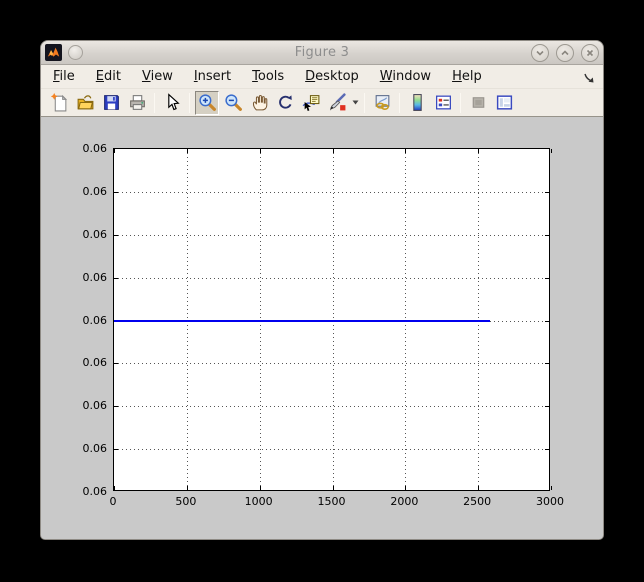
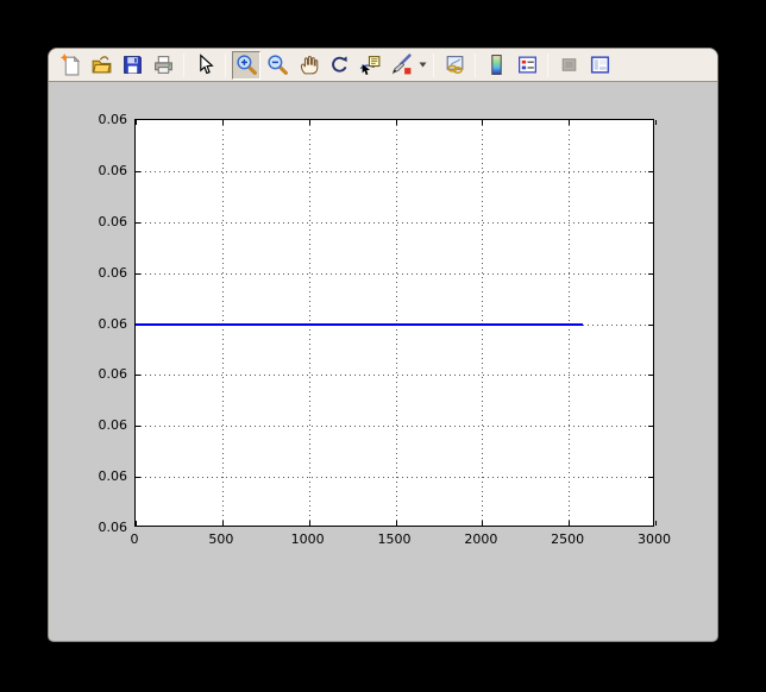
- Figure 3
- File
- Edit
- View
- Insert
- Tools
- Desktop
- Window
- Help
  0.06
  0.06
  0.06
  0.06
  0.06
  0.06
  0.06
  0.06
  0.06
  0
  500
  1000
  1500
  2000
  2500
  3000
